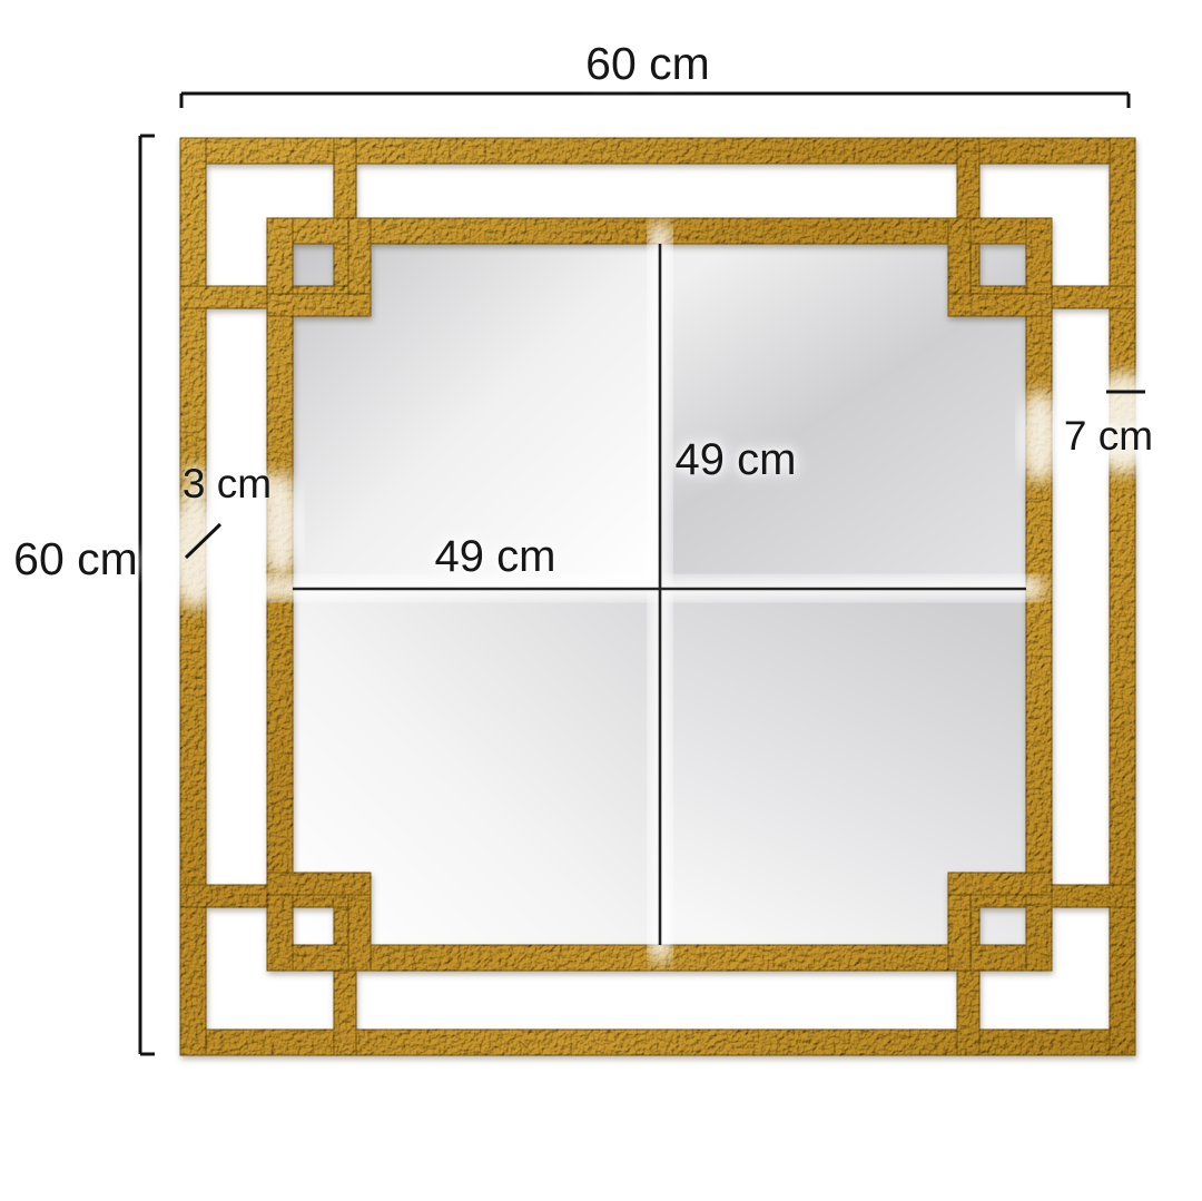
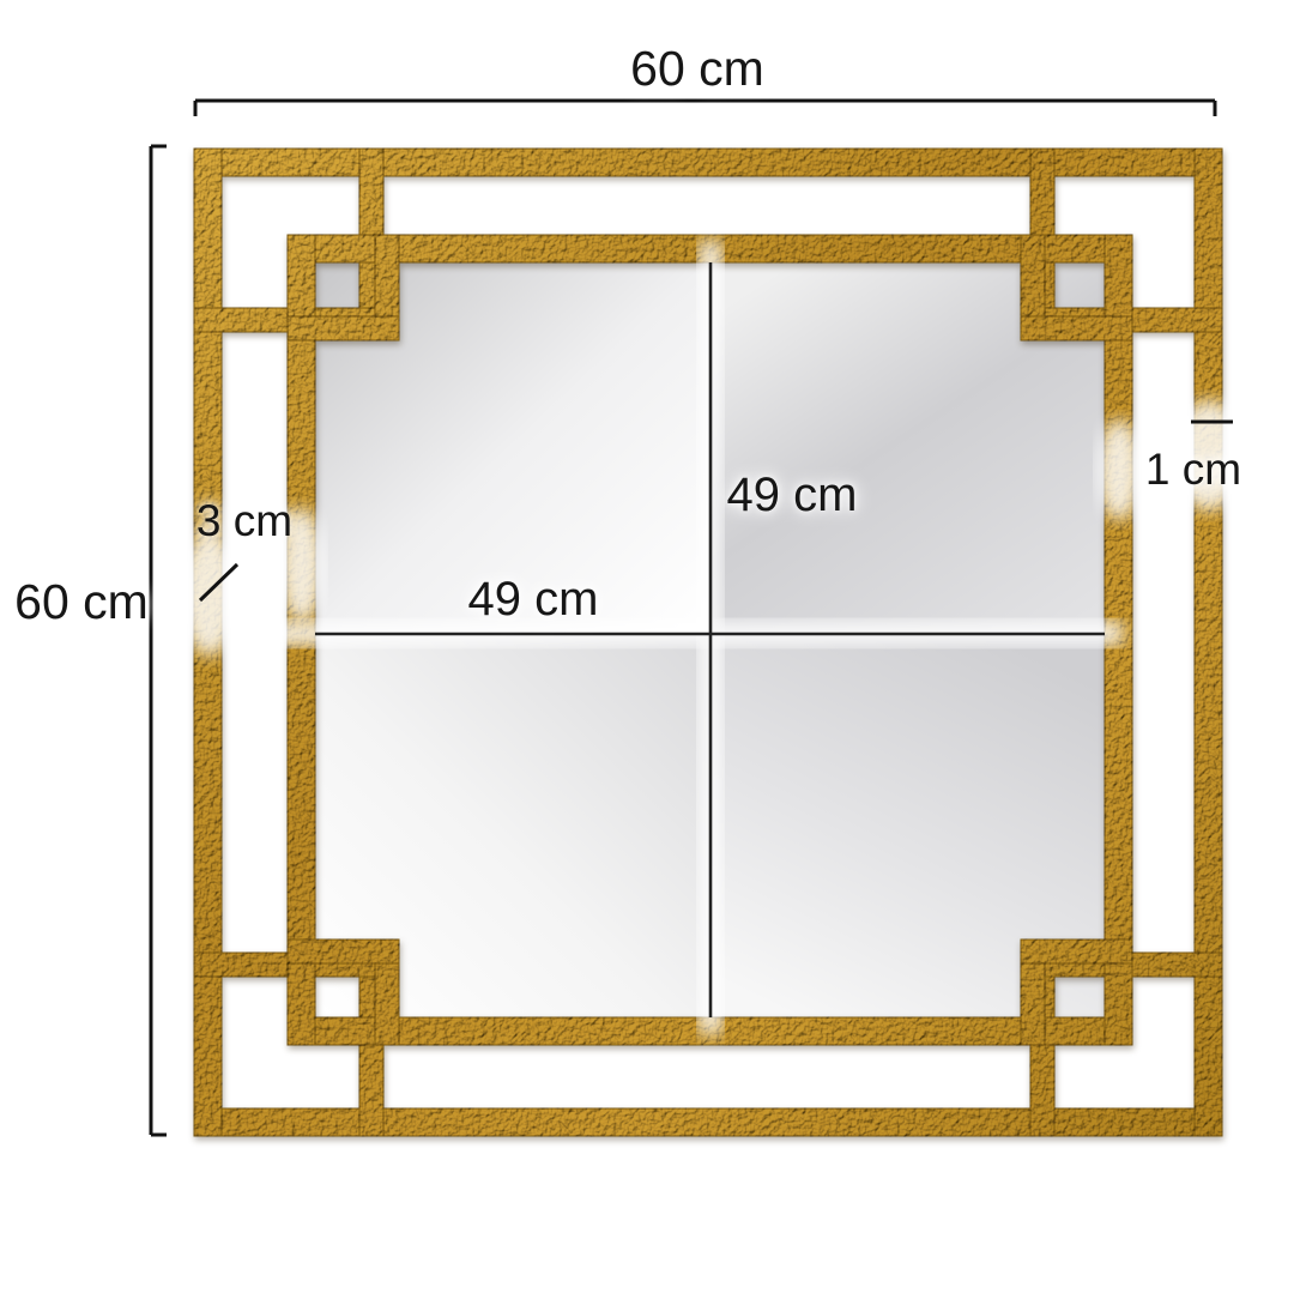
  60 cm
  60 cm
  49 cm
  49 cm
  3 cm
- 7 cm
+ 1 cm
